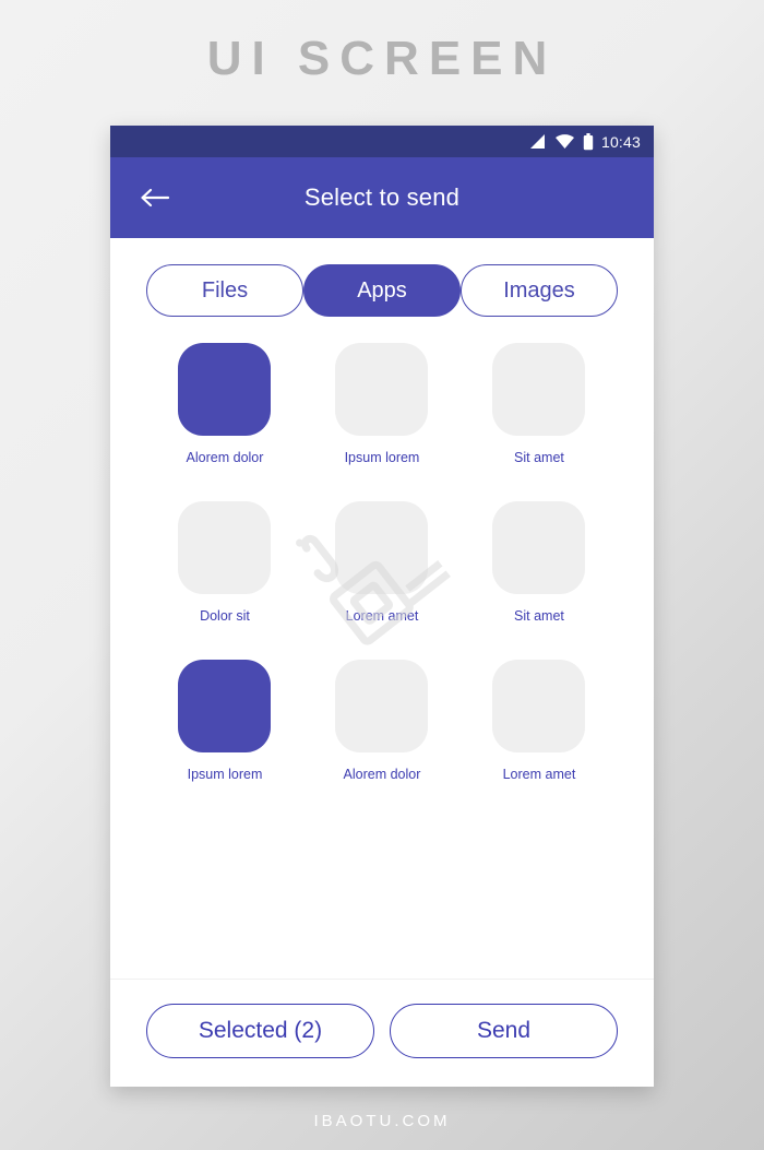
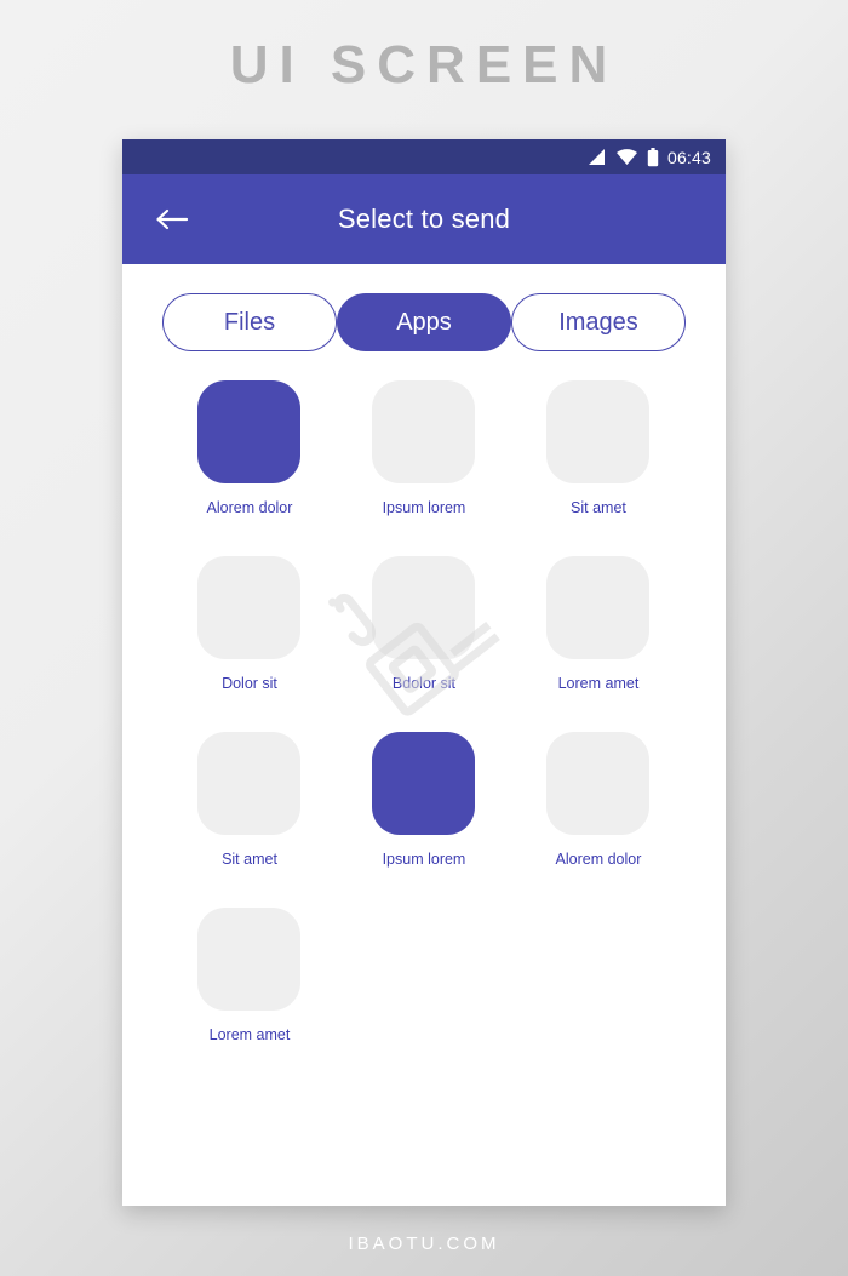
  UI SCREEN
- 10:43
+ 06:43
  Select to send
  Files
  Apps
  Images
  Alorem dolor
  Ipsum lorem
  Sit amet
  Dolor sit
+ Bdolor sit
  Lorem amet
  Sit amet
  Ipsum lorem
  Alorem dolor
  Lorem amet
- Selected (2)
- Send
  IBAOTU.COM
